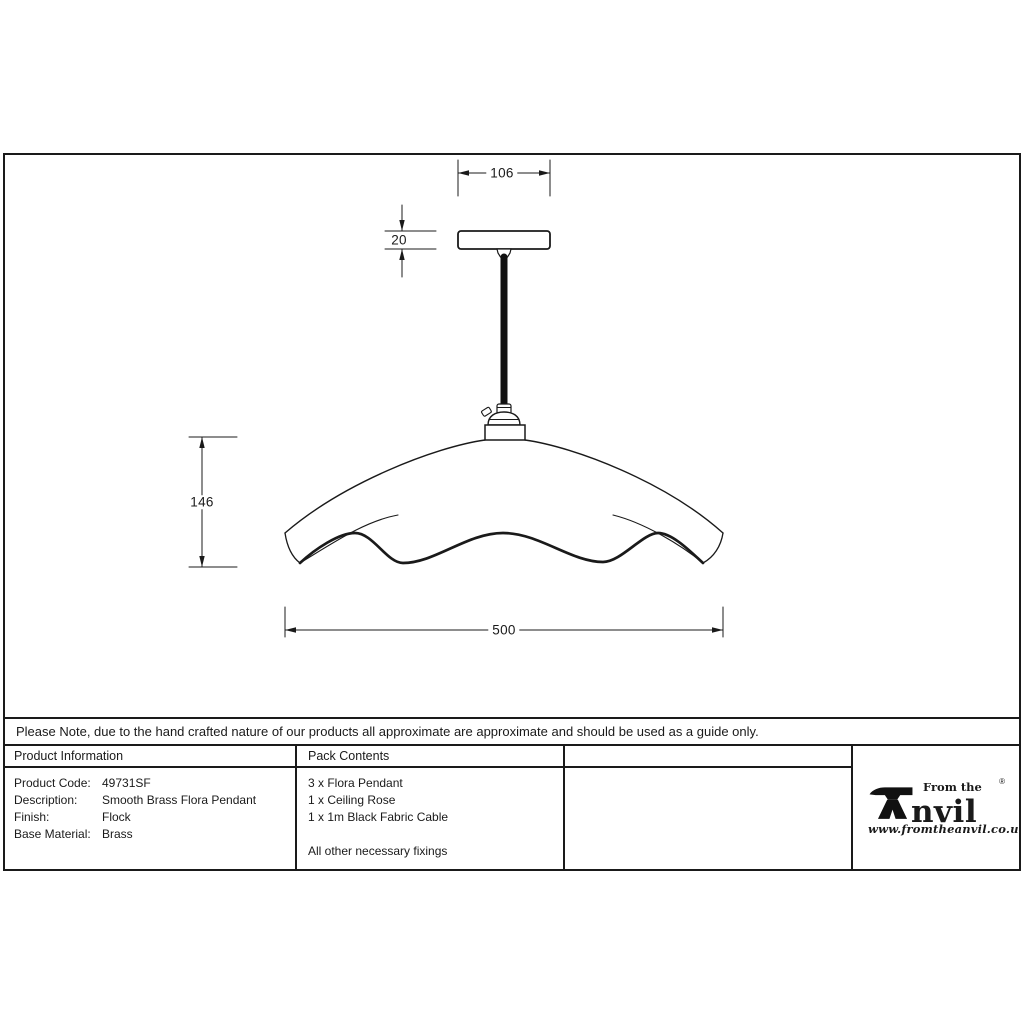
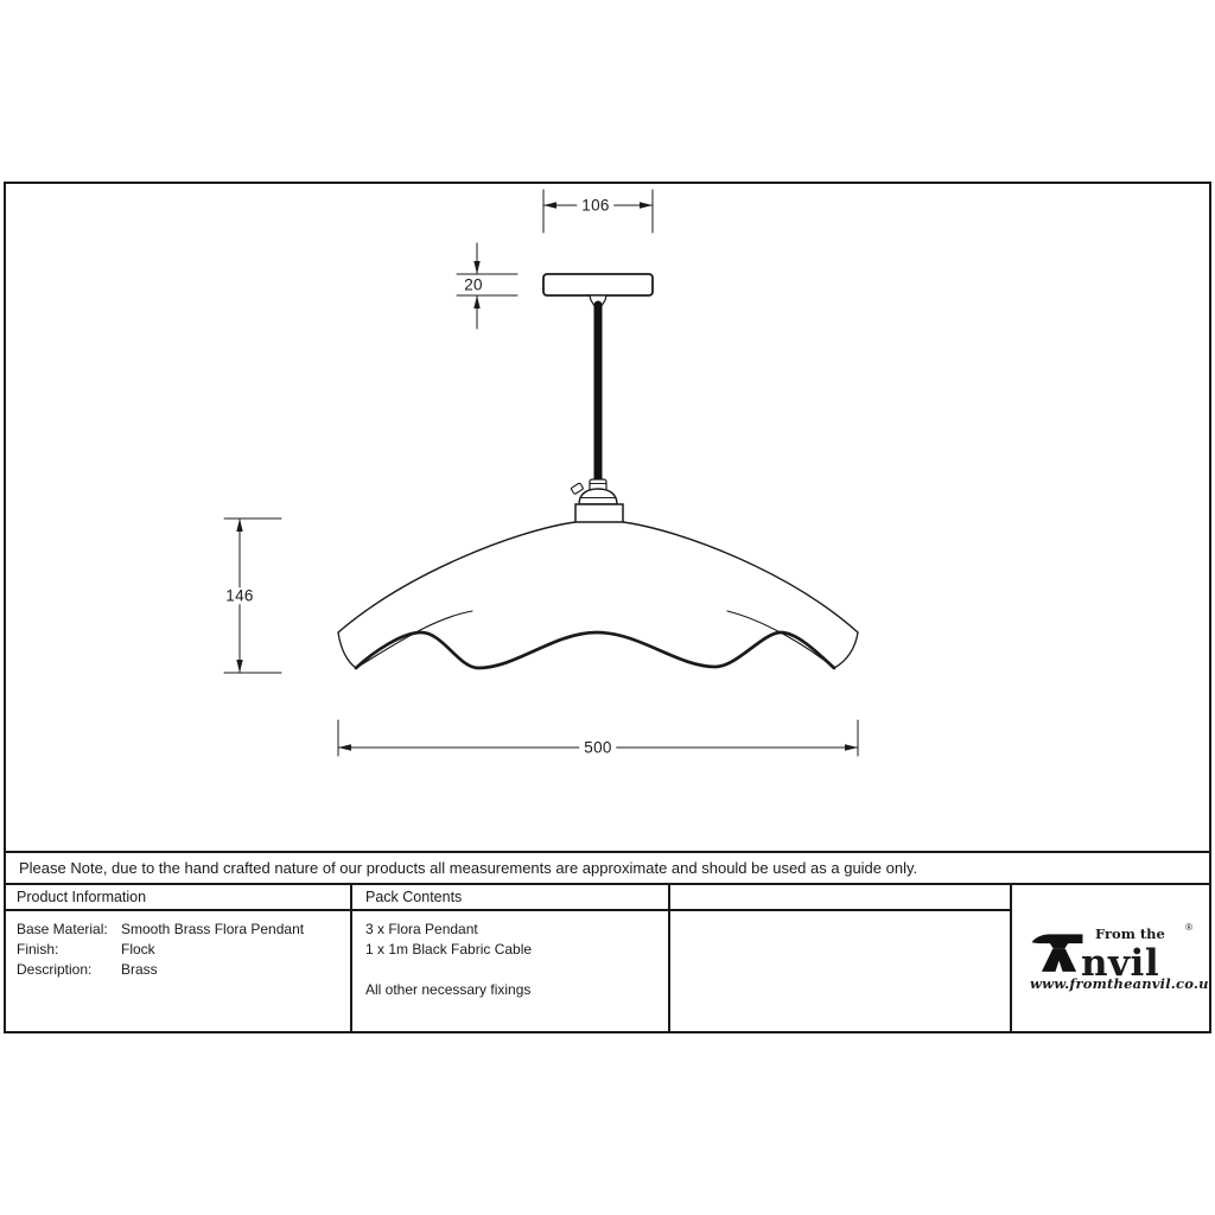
  106
  20
  146
  500
- Please Note, due to the hand crafted nature of our products all approximate are approximate and should be used as a guide only.
+ Please Note, due to the hand crafted nature of our products all measurements are approximate and should be used as a guide only.
  Product Information
  Pack Contents
  From the
  nvil
  ®
  www.fromtheanvil.co.u
- Product Code: 49731SF
- Description: Smooth Brass Flora Pendant
+ Base Material: Smooth Brass Flora Pendant
  Finish: Flock
- Base Material: Brass
+ Description: Brass
  3 x Flora Pendant
- 1 x Ceiling Rose
  1 x 1m Black Fabric Cable
  All other necessary fixings
